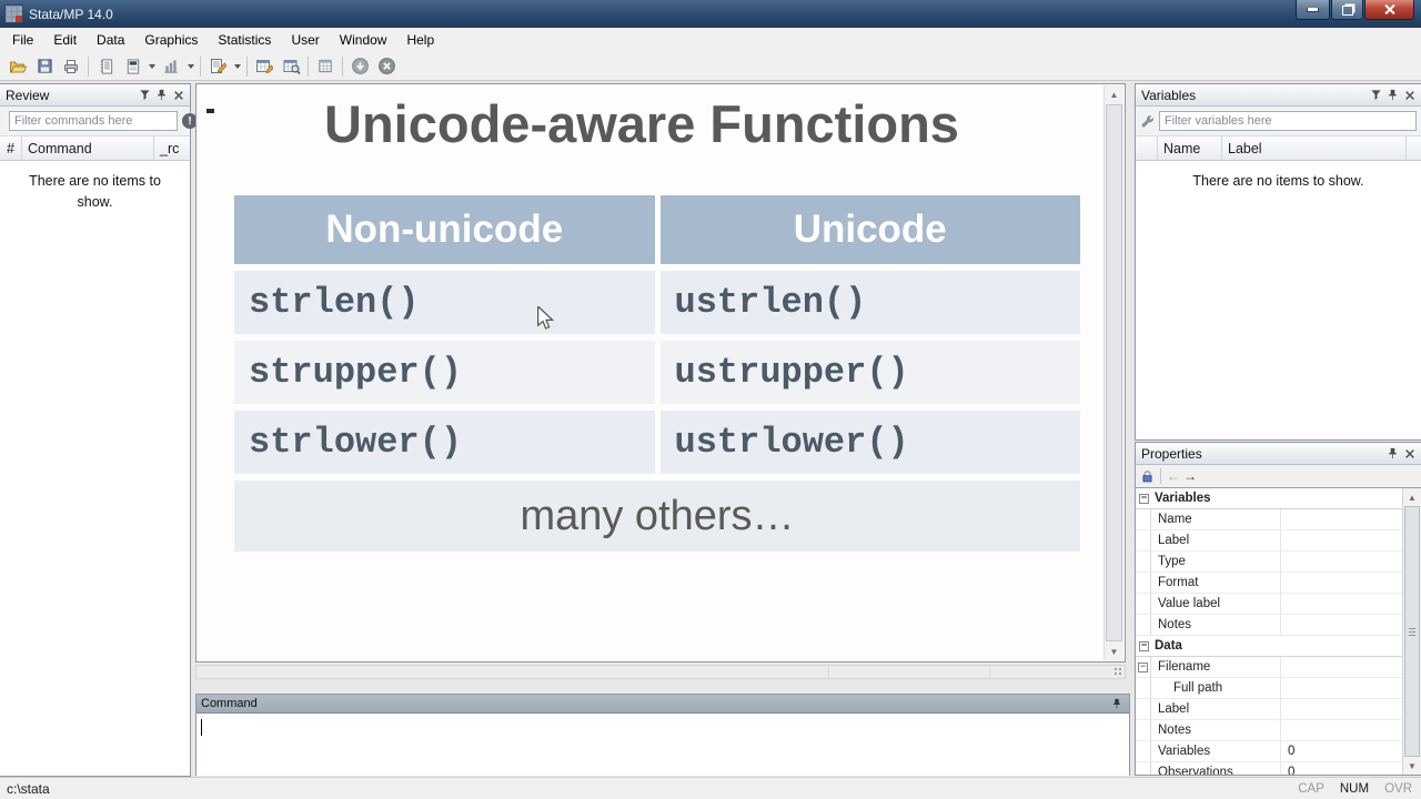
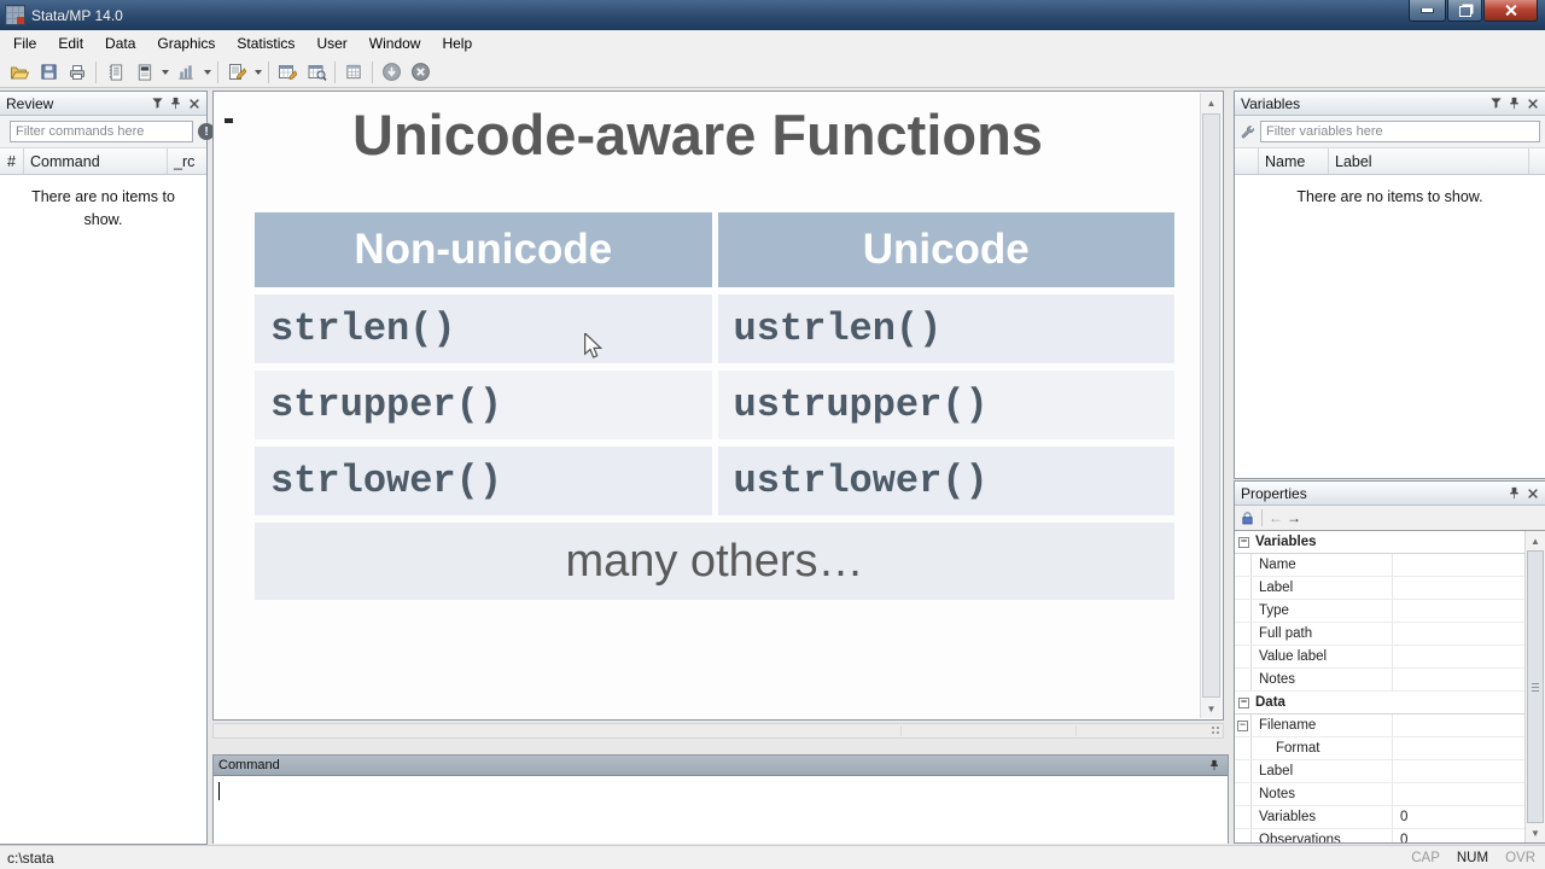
  Stata/MP 14.0
  File
  Edit
  Data
  Graphics
  Statistics
  User
  Window
  Help
  Review
  Filter commands here
  #
  Command
  _rc
  There are no items to show.
  Unicode-aware Functions
  Non-unicode
  Unicode
  strlen()
  ustrlen()
  strupper()
  ustrupper()
  strlower()
  ustrlower()
  many others…
  Command
  Variables
  Filter variables here
  Name
  Label
  There are no items to show.
  Properties
  ←
  →
  Variables
  Name
  Label
  Type
- Format
+ Full path
  Value label
  Notes
  Data
  Filename
- Full path
+ Format
  Label
  Notes
  Variables
  0
  Observations
  0
  c:\stata
  CAP
  NUM
  OVR
